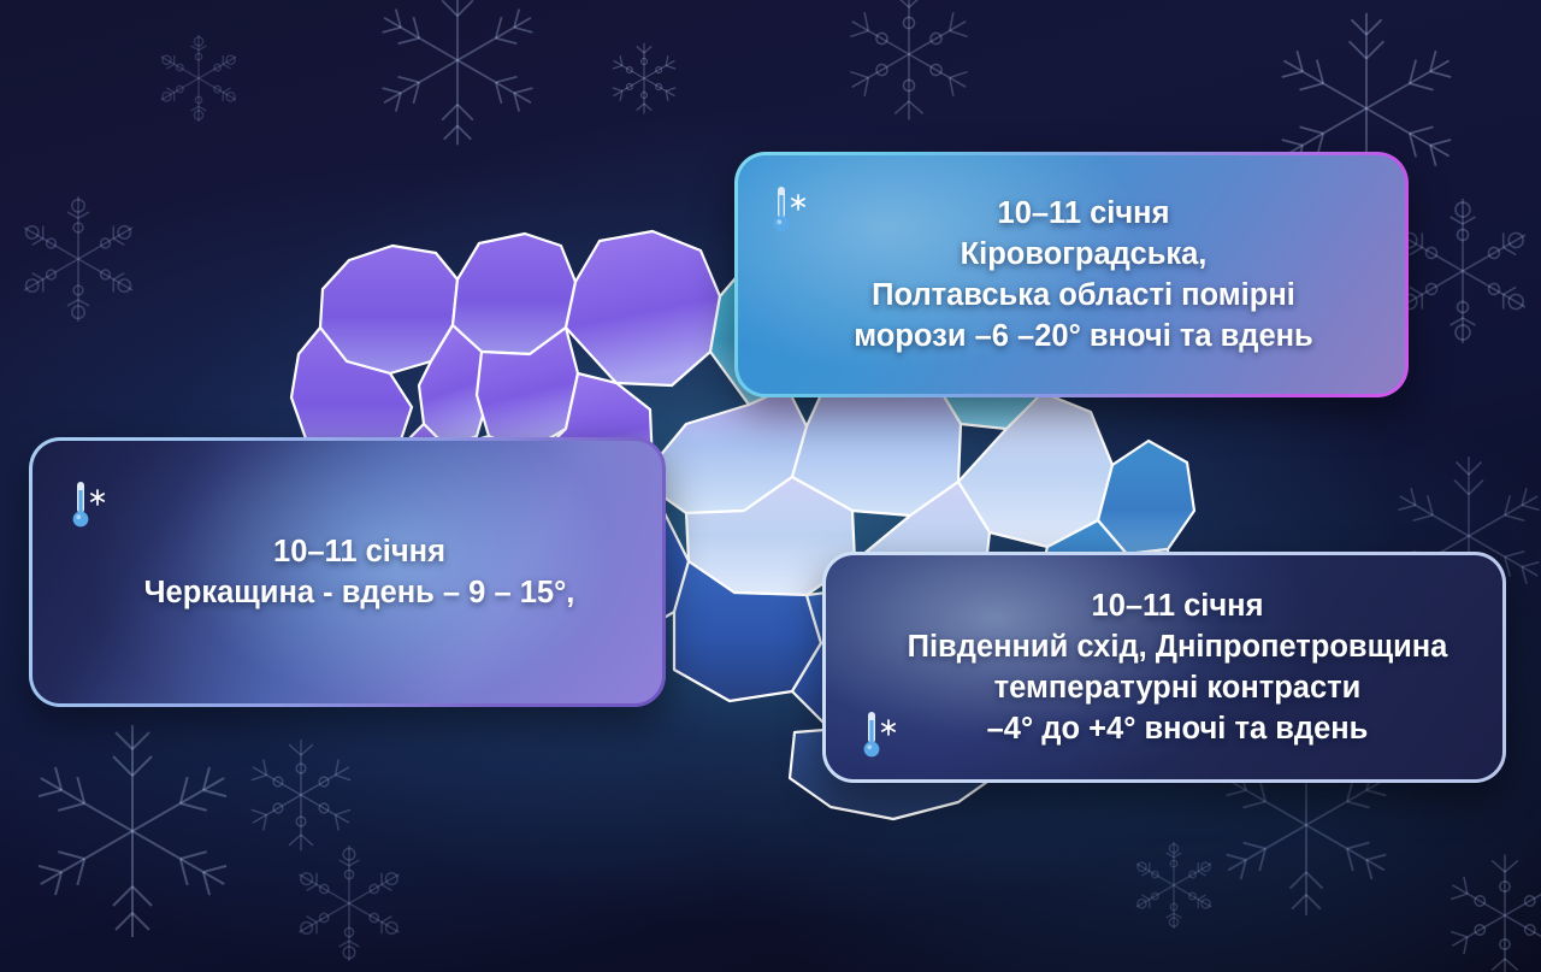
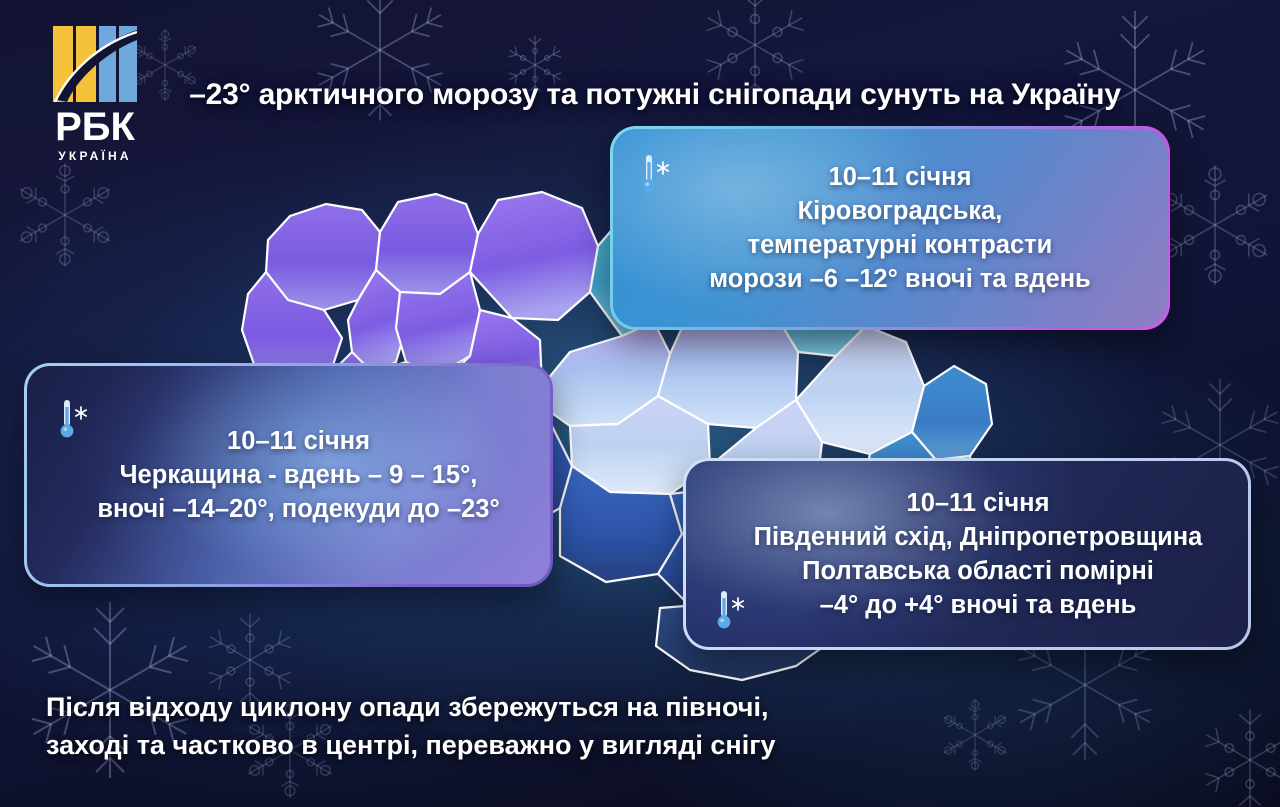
+ РБК
+ УКРАЇНА
+ –23° арктичного морозу та потужні снігопади сунуть на Україну
  10–11 січня
  Кіровоградська,
- Полтавська області помірні
+ температурні контрасти
- морози –6 –20° вночі та вдень
+ морози –6 –12° вночі та вдень
  10–11 січня
  Черкащина - вдень – 9 – 15°,
+ вночі –14–20°, подекуди до –23°
  10–11 січня
  Південний схід, Дніпропетровщина
- температурні контрасти
+ Полтавська області помірні
  –4° до +4° вночі та вдень
+ Після відходу циклону опади збережуться на півночі,
+ заході та частково в центрі, переважно у вигляді снігу
